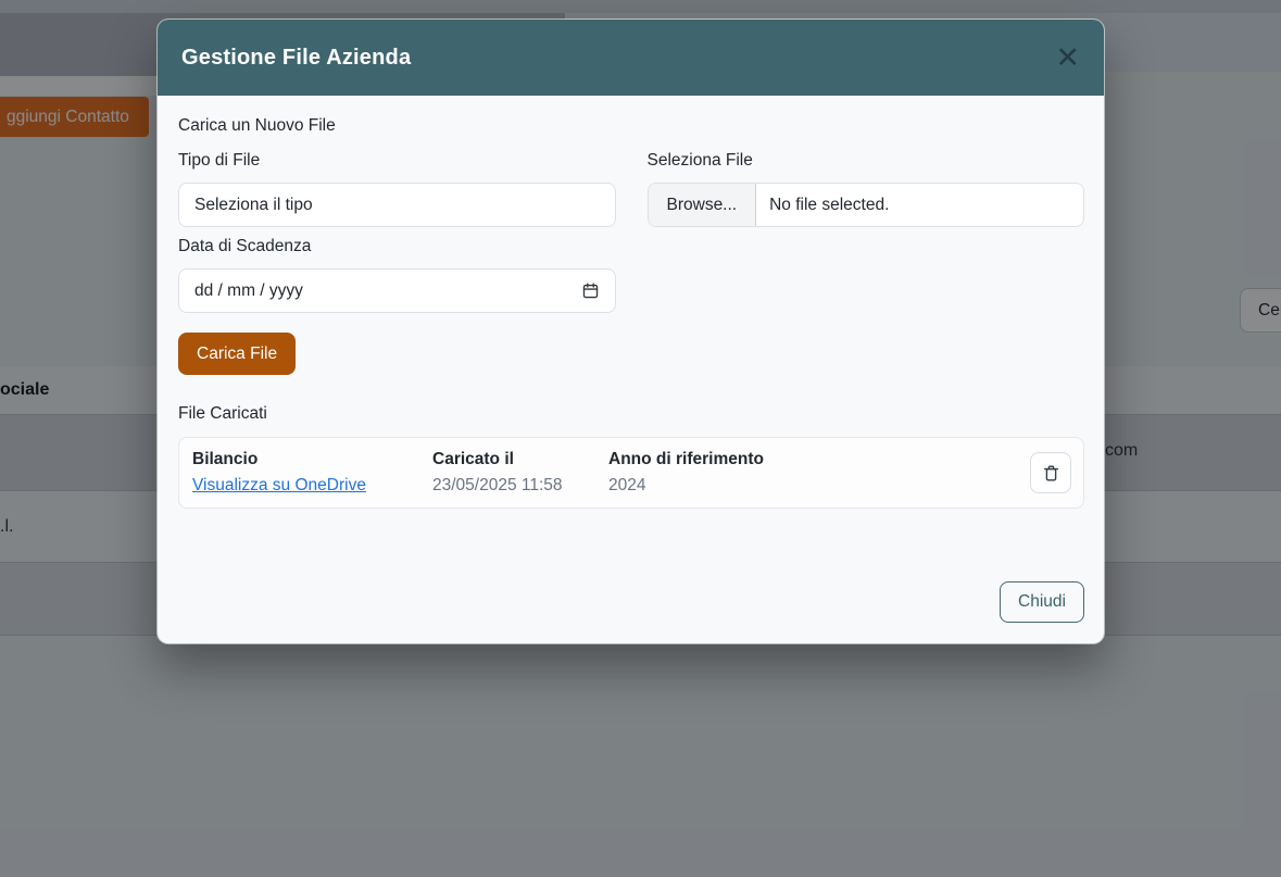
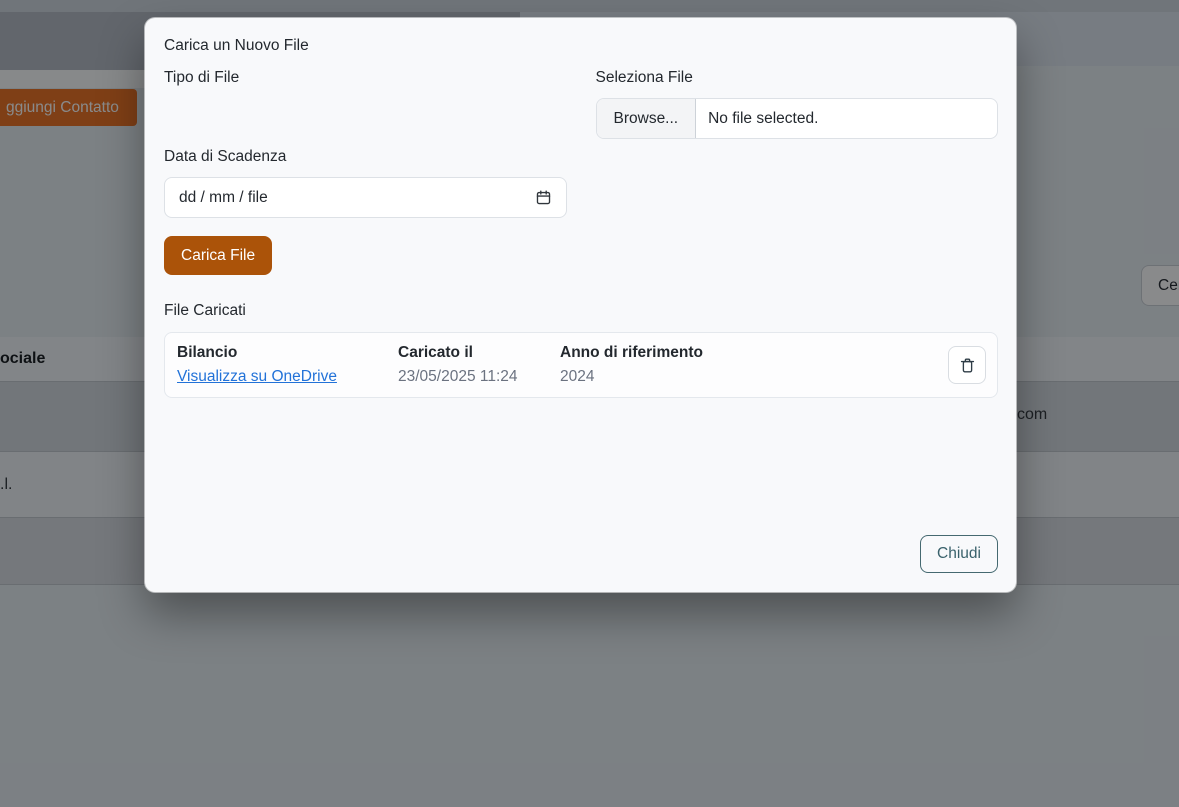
  ggiungi Contatto
  ociale
  .l.
- Gestione File Azienda
- ✕
  Carica un Nuovo File
  Tipo di File
- Seleziona il tipo
  Seleziona File
  Browse...
  No file selected.
  Data di Scadenza
- dd / mm / yyyy
+ dd / mm / file
  Carica File
  File Caricati
  Bilancio
  Visualizza su OneDrive
  Caricato il
- 23/05/2025 11:58
+ 23/05/2025 11:24
  Anno di riferimento
  2024
  Chiudi
